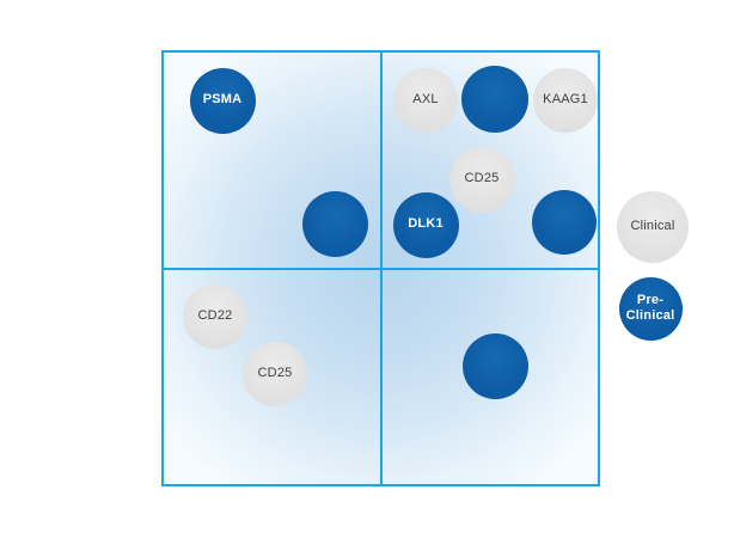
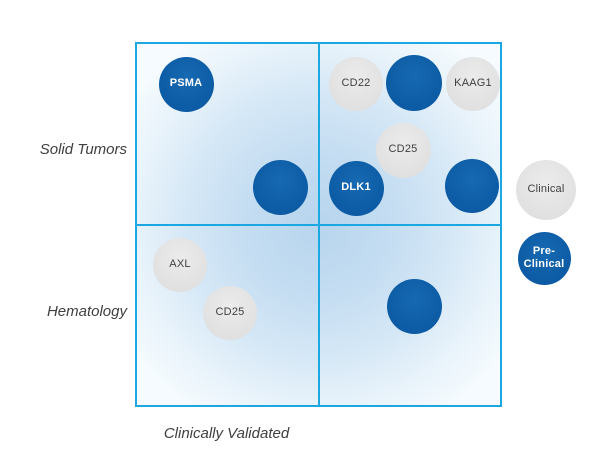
+ Solid Tumors
+ Hematology
+ Clinically Validated
  PSMA
- AXL
+ CD22
  KAAG1
  CD25
  DLK1
- CD22
+ AXL
  CD25
  Clinical
  Pre-
  Clinical
